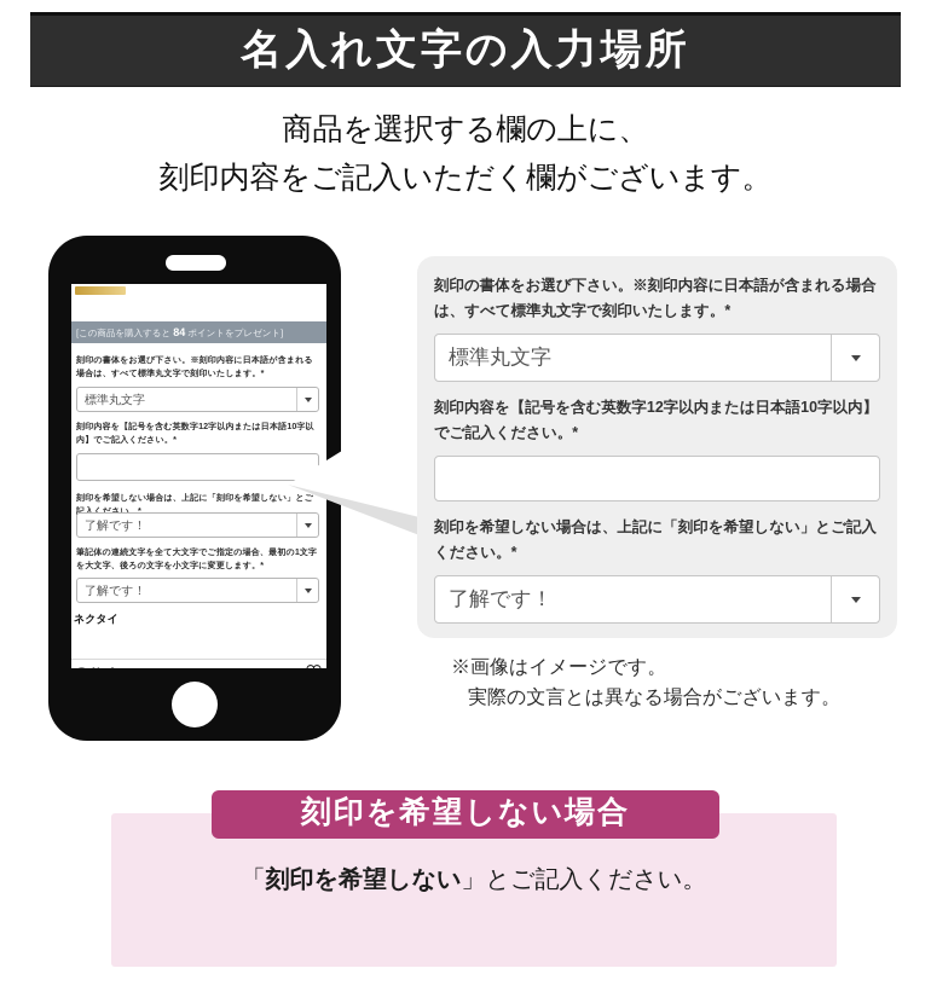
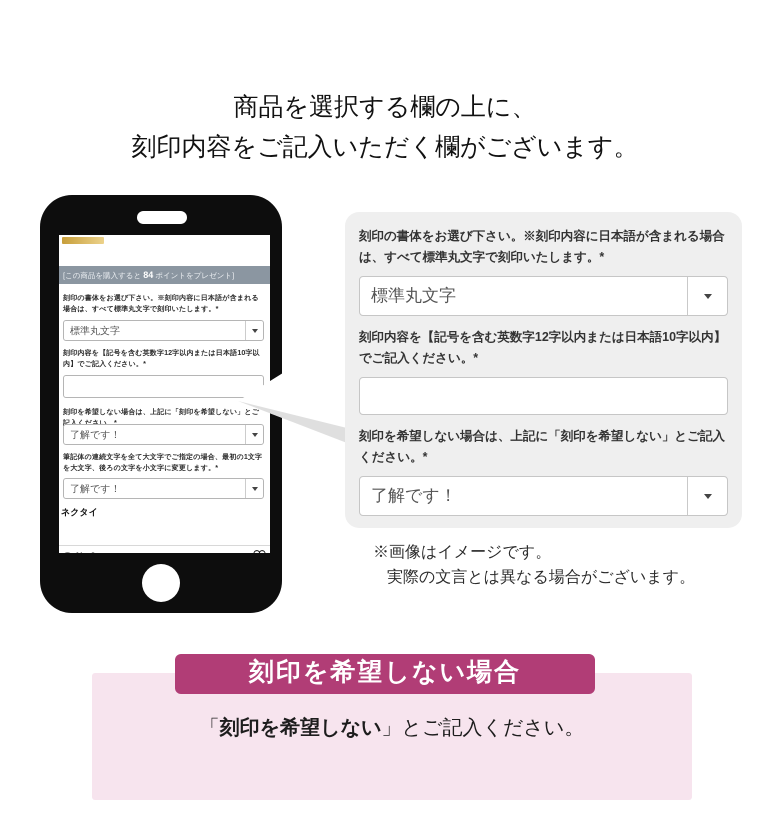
- 名入れ文字の入力場所
  商品を選択する欄の上に、
  刻印内容をご記入いただく欄がございます。
  [この商品を購入すると 84 ポイントをプレゼント]
  刻印の書体をお選び下さい。※刻印内容に日本語が含まれる場合は、すべて標準丸文字で刻印いたします。*
  標準丸文字
  刻印内容を【記号を含む英数字12字以内または日本語10字以内】でご記入ください。*
  刻印を希望しない場合は、上記に「刻印を希望しない」とご記入ください。*
  了解です！
  筆記体の連続文字を全て大文字でご指定の場合、最初の1文字を大文字、後ろの文字を小文字に変更します。*
  了解です！
  ネクタイ
  刻印の書体をお選び下さい。※刻印内容に日本語が含まれる場合は、すべて標準丸文字で刻印いたします。*
  標準丸文字
  刻印内容を【記号を含む英数字12字以内または日本語10字以内】でご記入ください。*
  刻印を希望しない場合は、上記に「刻印を希望しない」とご記入ください。*
  了解です！
  ※画像はイメージです。
  実際の文言とは異なる場合がございます。
  刻印を希望しない場合
  「刻印を希望しない」とご記入ください。
